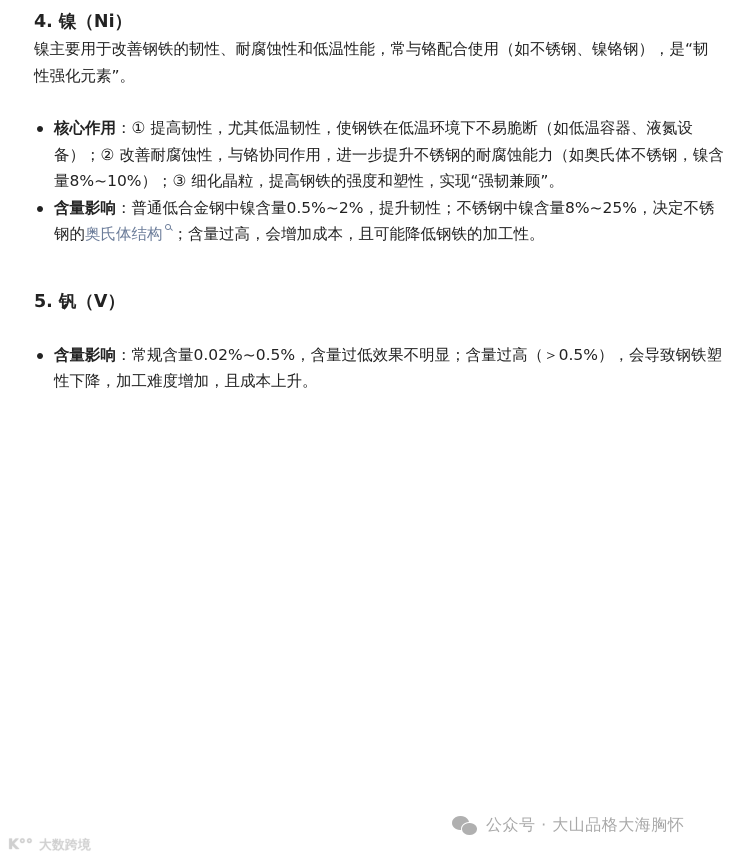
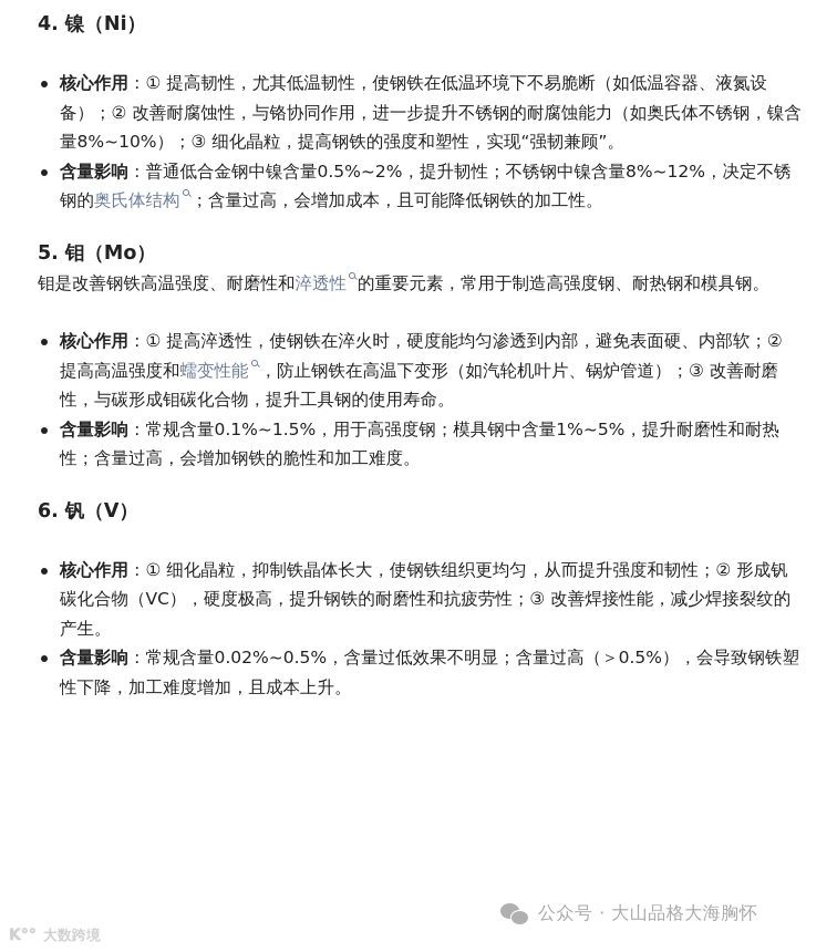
  4. 镍（Ni）
- 镍主要用于改善钢铁的韧性、耐腐蚀性和低温性能，常与铬配合使用（如不锈钢、镍铬钢），是“韧性强化元素”。
  核心作用：① 提高韧性，尤其低温韧性，使钢铁在低温环境下不易脆断（如低温容器、液氮设备）；② 改善耐腐蚀性，与铬协同作用，进一步提升不锈钢的耐腐蚀能力（如奥氏体不锈钢，镍含量8%~10%）；③ 细化晶粒，提高钢铁的强度和塑性，实现“强韧兼顾”。
- 含量影响：普通低合金钢中镍含量0.5%~2%，提升韧性；不锈钢中镍含量8%~25%，决定不锈钢的奥氏体结构 ；含量过高，会增加成本，且可能降低钢铁的加工性。
+ 含量影响：普通低合金钢中镍含量0.5%~2%，提升韧性；不锈钢中镍含量8%~12%，决定不锈钢的奥氏体结构 ；含量过高，会增加成本，且可能降低钢铁的加工性。
+ 5. 钼（Mo）
+ 钼是改善钢铁高温强度、耐磨性和淬透性 的重要元素，常用于制造高强度钢、耐热钢和模具钢。
+ 核心作用：① 提高淬透性，使钢铁在淬火时，硬度能均匀渗透到内部，避免表面硬、内部软；② 提高高温强度和蠕变性能 ，防止钢铁在高温下变形（如汽轮机叶片、锅炉管道）；③ 改善耐磨性，与碳形成钼碳化合物，提升工具钢的使用寿命。
+ 含量影响：常规含量0.1%~1.5%，用于高强度钢；模具钢中含量1%~5%，提升耐磨性和耐热性；含量过高，会增加钢铁的脆性和加工难度。
- 5. 钒（V）
+ 6. 钒（V）
+ 核心作用：① 细化晶粒，抑制铁晶体长大，使钢铁组织更均匀，从而提升强度和韧性；② 形成钒碳化合物（VC），硬度极高，提升钢铁的耐磨性和抗疲劳性；③ 改善焊接性能，减少焊接裂纹的产生。
  含量影响：常规含量0.02%~0.5%，含量过低效果不明显；含量过高（＞0.5%），会导致钢铁塑性下降，加工难度增加，且成本上升。
  公众号 · 大山品格大海胸怀
  K°°
  大数跨境
